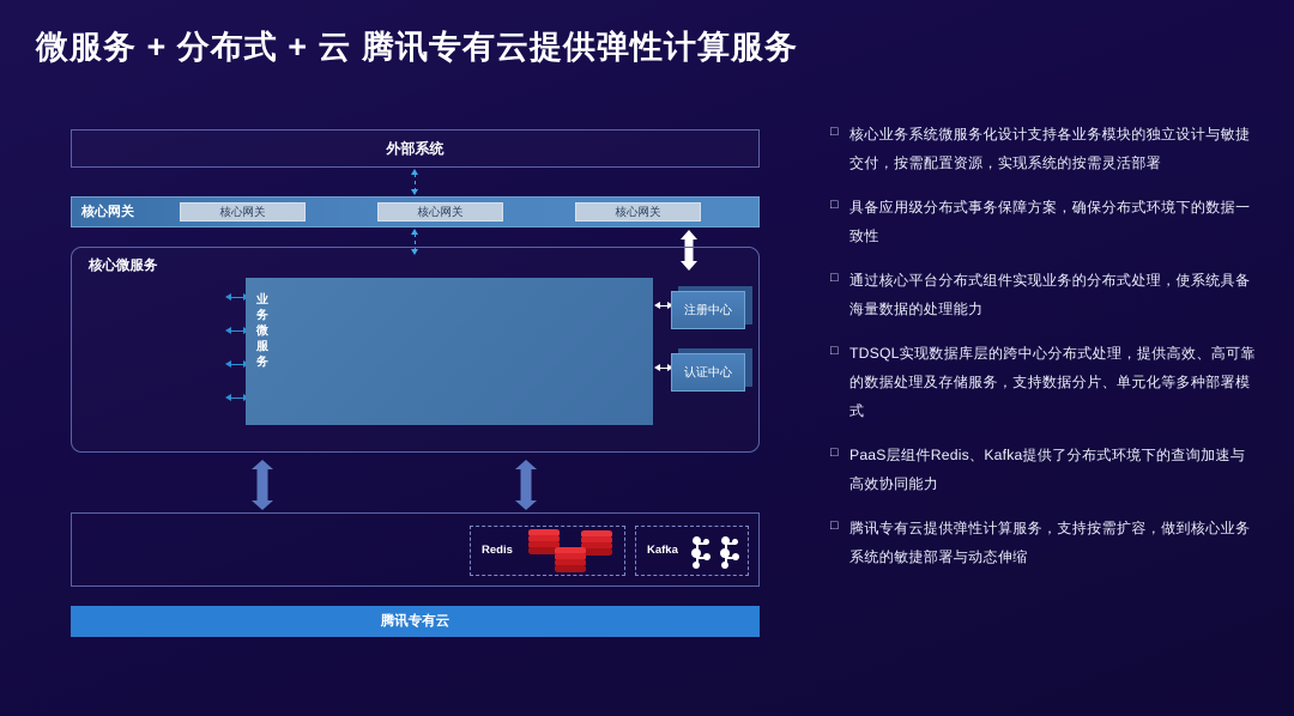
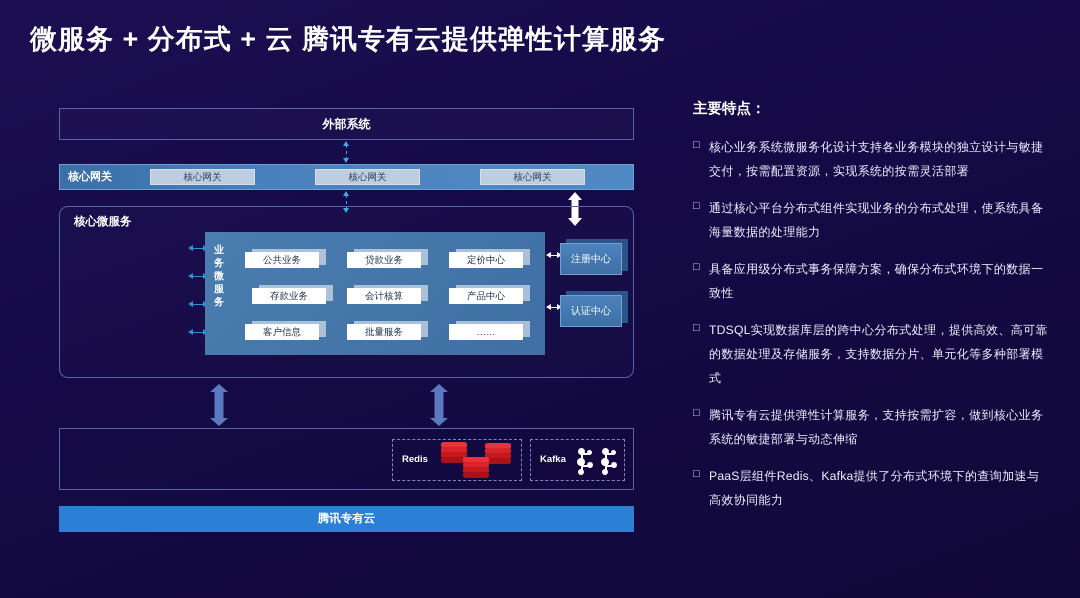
  微服务 + 分布式 + 云 腾讯专有云提供弹性计算服务
  外部系统
  核心网关
  核心网关
  核心网关
  核心网关
  核心微服务
  业
  务
  微
  服
  务
+ 公共业务
+ 贷款业务
+ 定价中心
+ 存款业务
+ 会计核算
+ 产品中心
+ 客户信息
+ 批量服务
+ ……
  注册中心
  认证中心
  Redis
  Kafka
  腾讯专有云
+ 主要特点：
  □
  核心业务系统微服务化设计支持各业务模块的独立设计与敏捷交付，按需配置资源，实现系统的按需灵活部署
  □
- 具备应用级分布式事务保障方案，确保分布式环境下的数据一致性
+ 通过核心平台分布式组件实现业务的分布式处理，使系统具备海量数据的处理能力
  □
- 通过核心平台分布式组件实现业务的分布式处理，使系统具备海量数据的处理能力
+ 具备应用级分布式事务保障方案，确保分布式环境下的数据一致性
  □
  TDSQL实现数据库层的跨中心分布式处理，提供高效、高可靠的数据处理及存储服务，支持数据分片、单元化等多种部署模式
  □
- PaaS层组件Redis、Kafka提供了分布式环境下的查询加速与高效协同能力
+ 腾讯专有云提供弹性计算服务，支持按需扩容，做到核心业务系统的敏捷部署与动态伸缩
  □
- 腾讯专有云提供弹性计算服务，支持按需扩容，做到核心业务系统的敏捷部署与动态伸缩
+ PaaS层组件Redis、Kafka提供了分布式环境下的查询加速与高效协同能力
